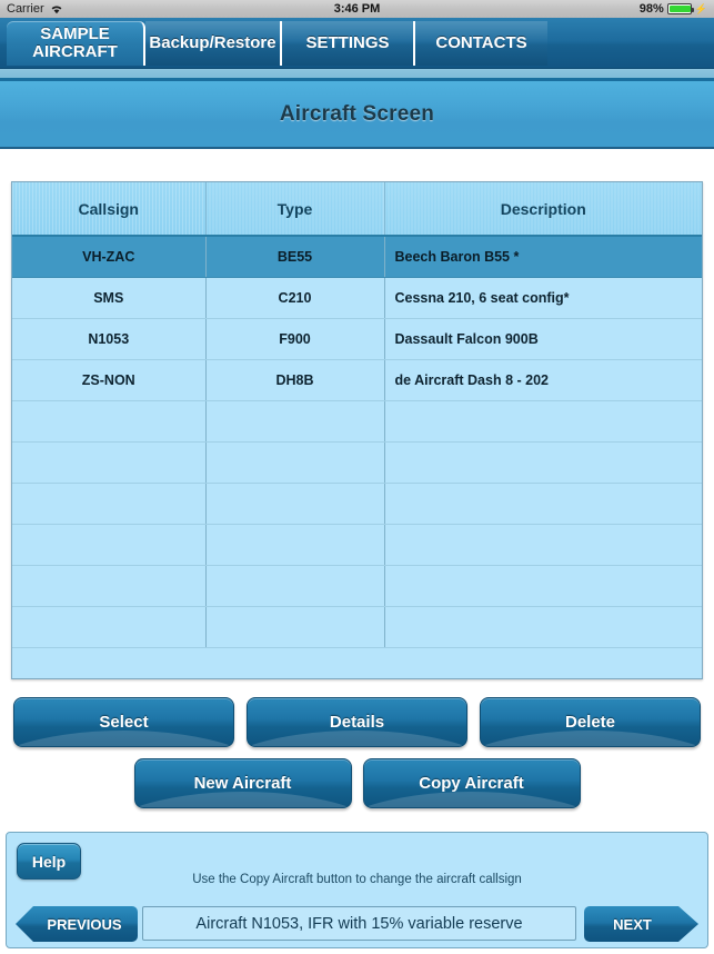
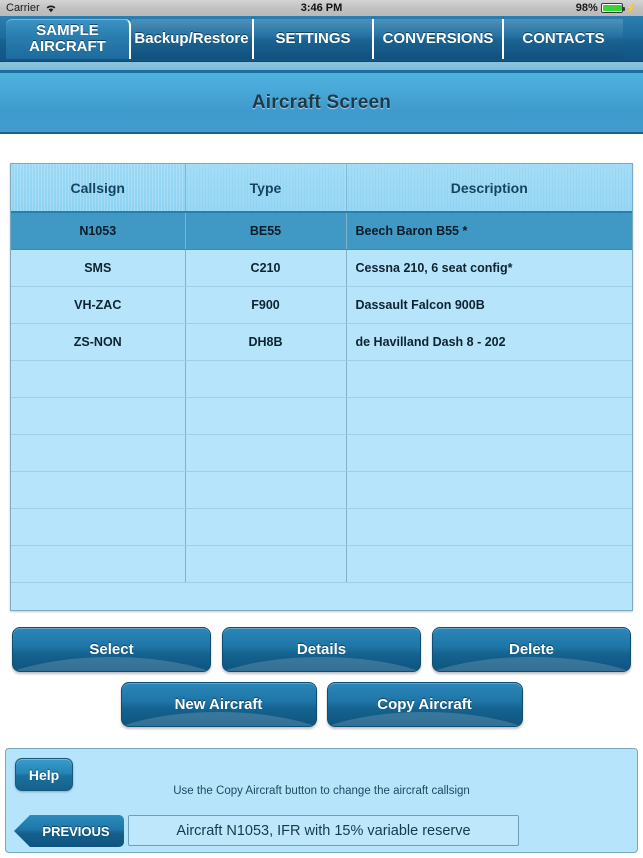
  Carrier
  3:46 PM
  98%
  ⚡
  SAMPLE AIRCRAFT
  Backup/Restore
  SETTINGS
+ CONVERSIONS
  CONTACTS
  Aircraft Screen
  Callsign	Type	Description
- VH-ZAC	BE55	Beech Baron B55 *
+ N1053	BE55	Beech Baron B55 *
  SMS	C210	Cessna 210, 6 seat config*
- N1053	F900	Dassault Falcon 900B
+ VH-ZAC	F900	Dassault Falcon 900B
- ZS-NON	DH8B	de Aircraft Dash 8 - 202
+ ZS-NON	DH8B	de Havilland Dash 8 - 202
  Select
  Details
  Delete
  New Aircraft
  Copy Aircraft
  Help
  Use the Copy Aircraft button to change the aircraft callsign
  PREVIOUS
  Aircraft N1053, IFR with 15% variable reserve
- NEXT
